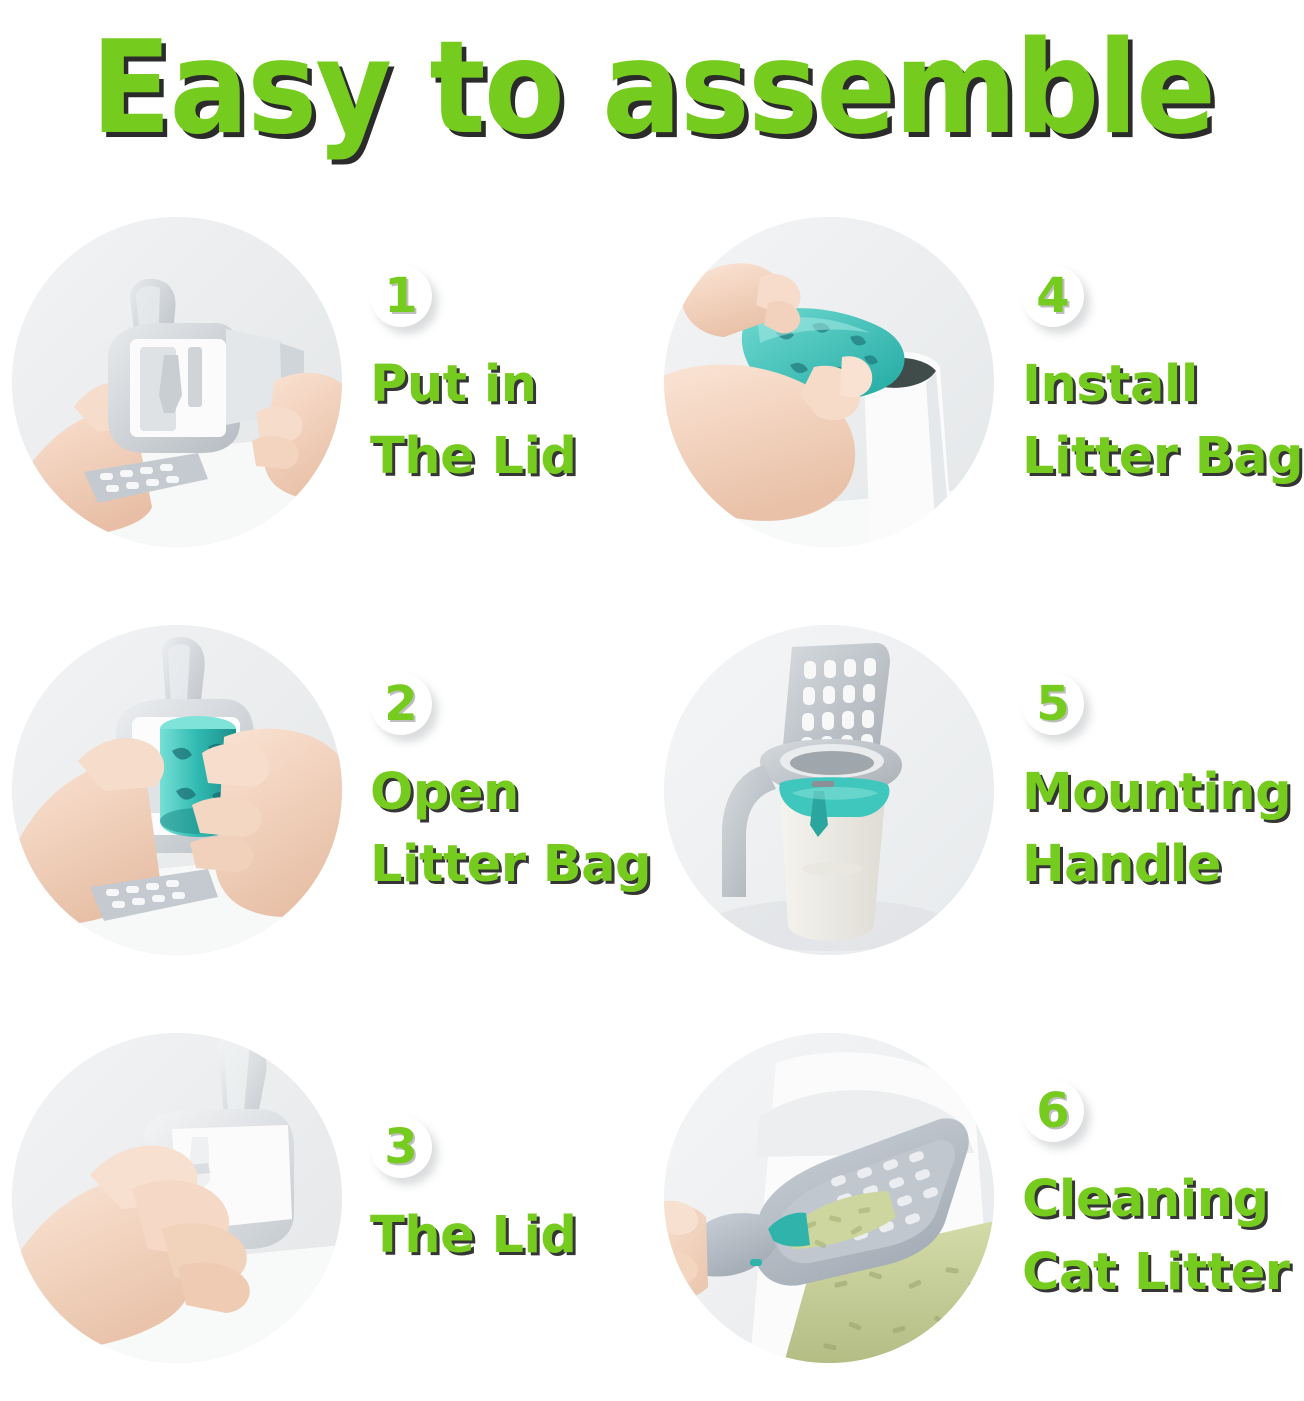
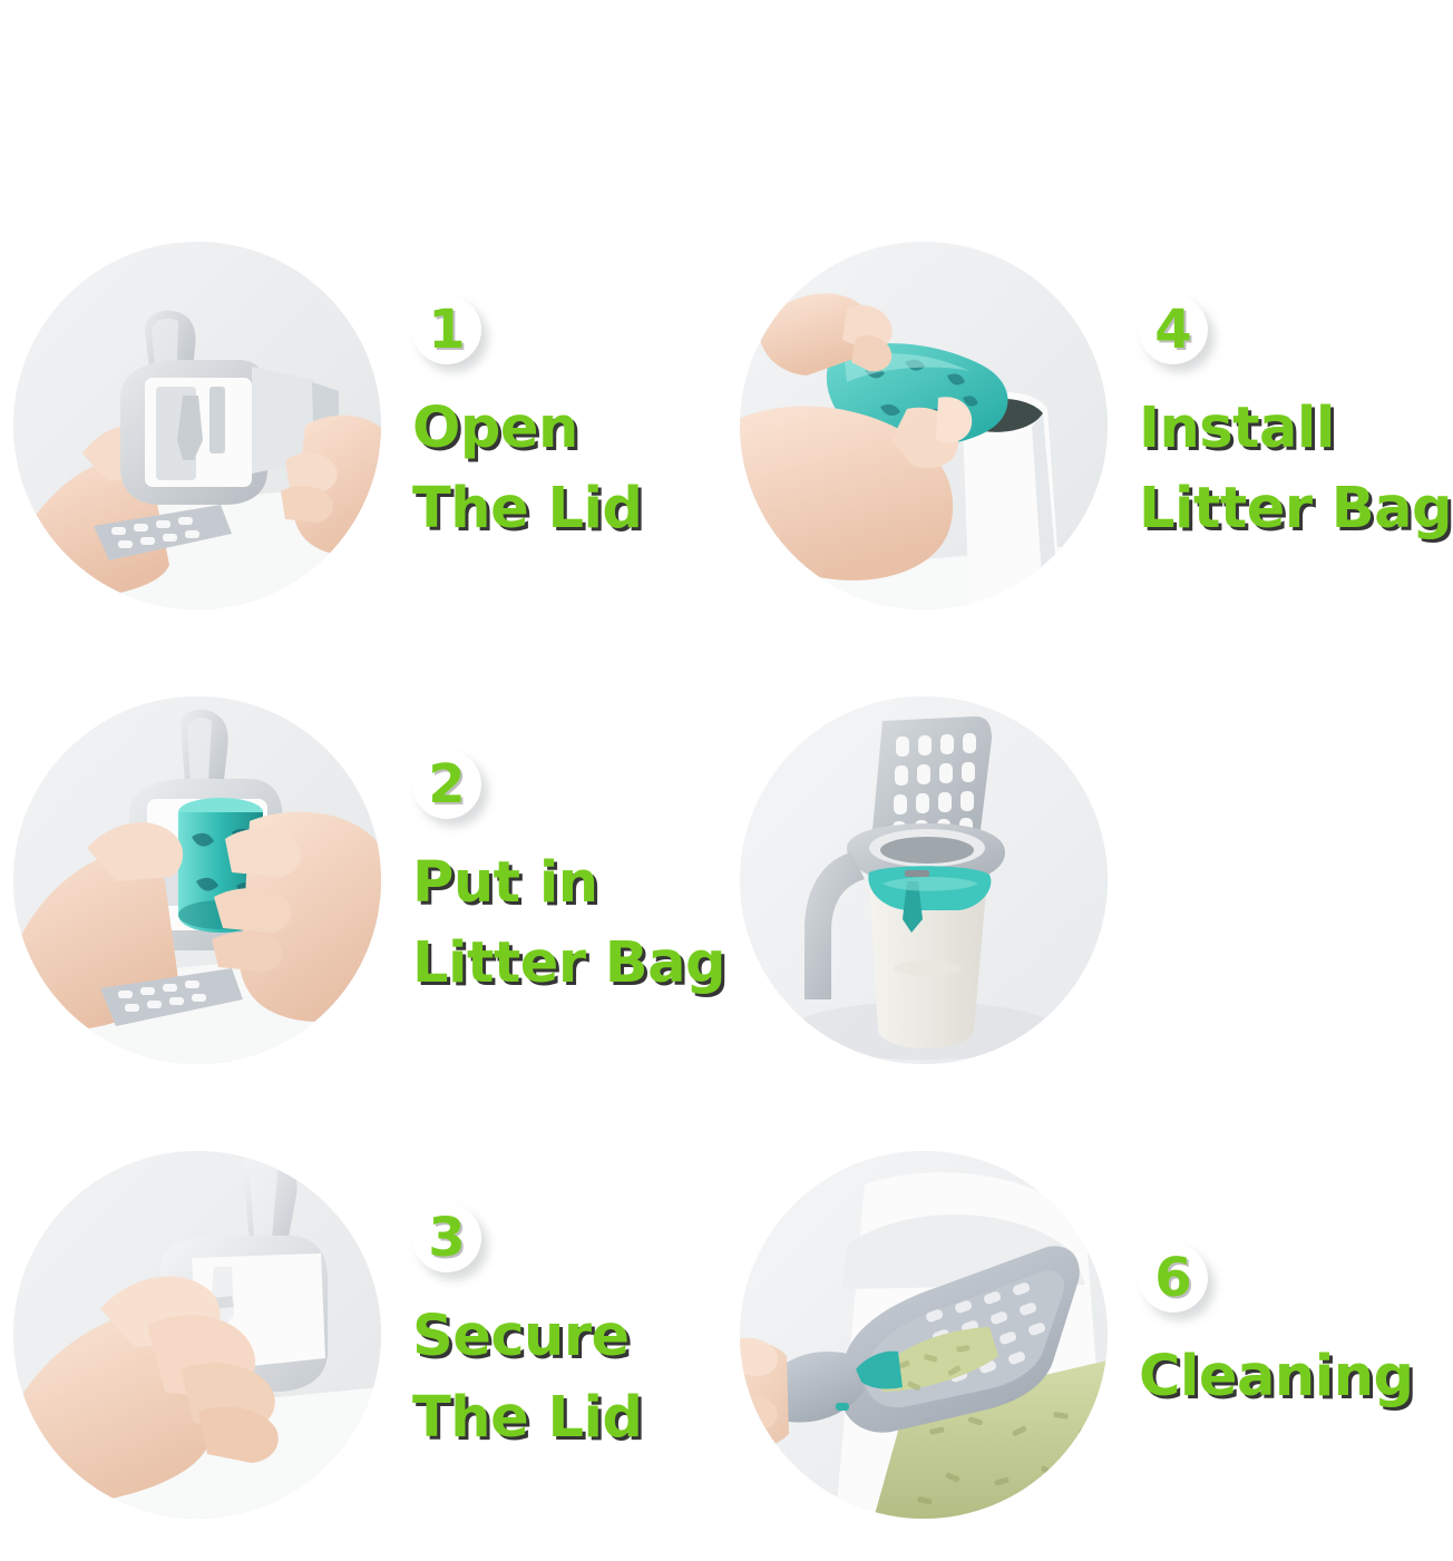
- Easy to assemble
  1
- Put in
+ Open
  The Lid
  4
  Install
  Litter Bag
  2
- Open
+ Put in
  Litter Bag
- 5
- Mounting
- Handle
  3
+ Secure
  The Lid
  6
  Cleaning
- Cat Litter
